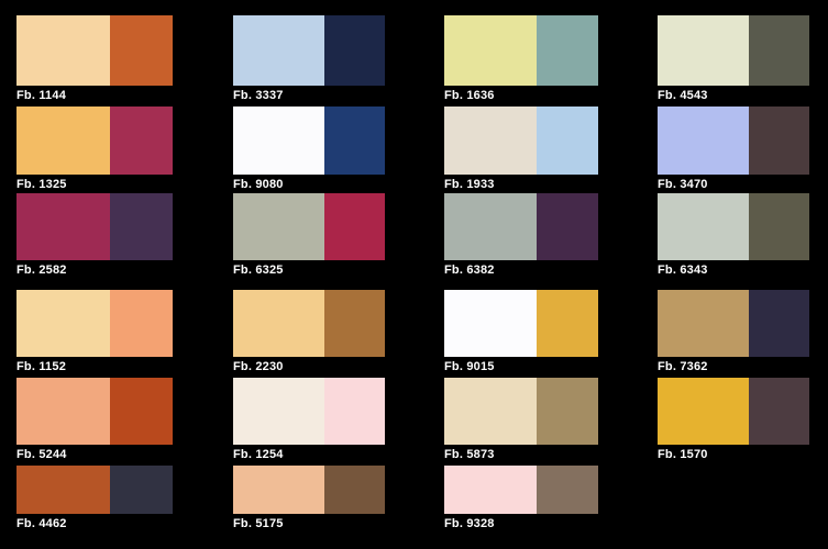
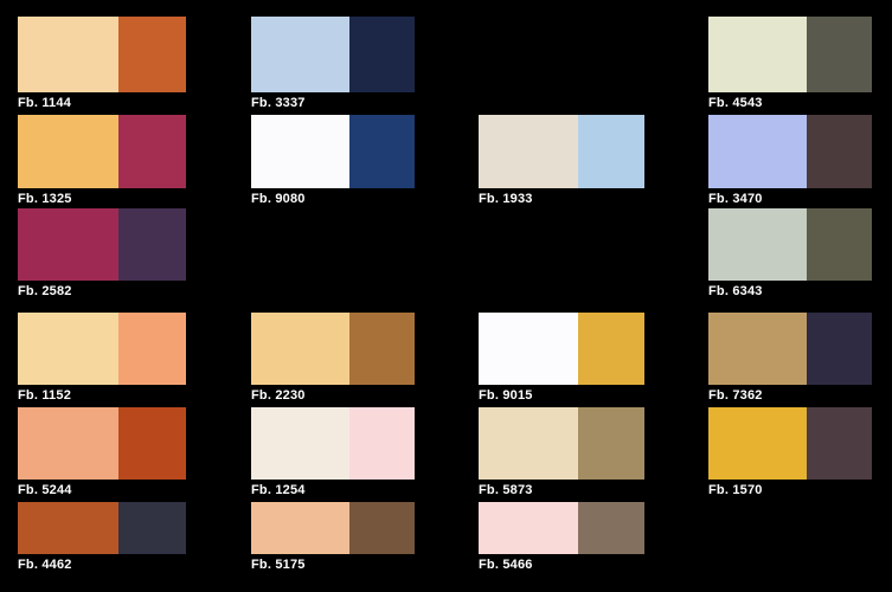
  Fb. 1144
  Fb. 3337
- Fb. 1636
  Fb. 4543
  Fb. 1325
  Fb. 9080
  Fb. 1933
  Fb. 3470
  Fb. 2582
- Fb. 6325
- Fb. 6382
  Fb. 6343
  Fb. 1152
  Fb. 2230
  Fb. 9015
  Fb. 7362
  Fb. 5244
  Fb. 1254
  Fb. 5873
  Fb. 1570
  Fb. 4462
  Fb. 5175
- Fb. 9328
+ Fb. 5466
